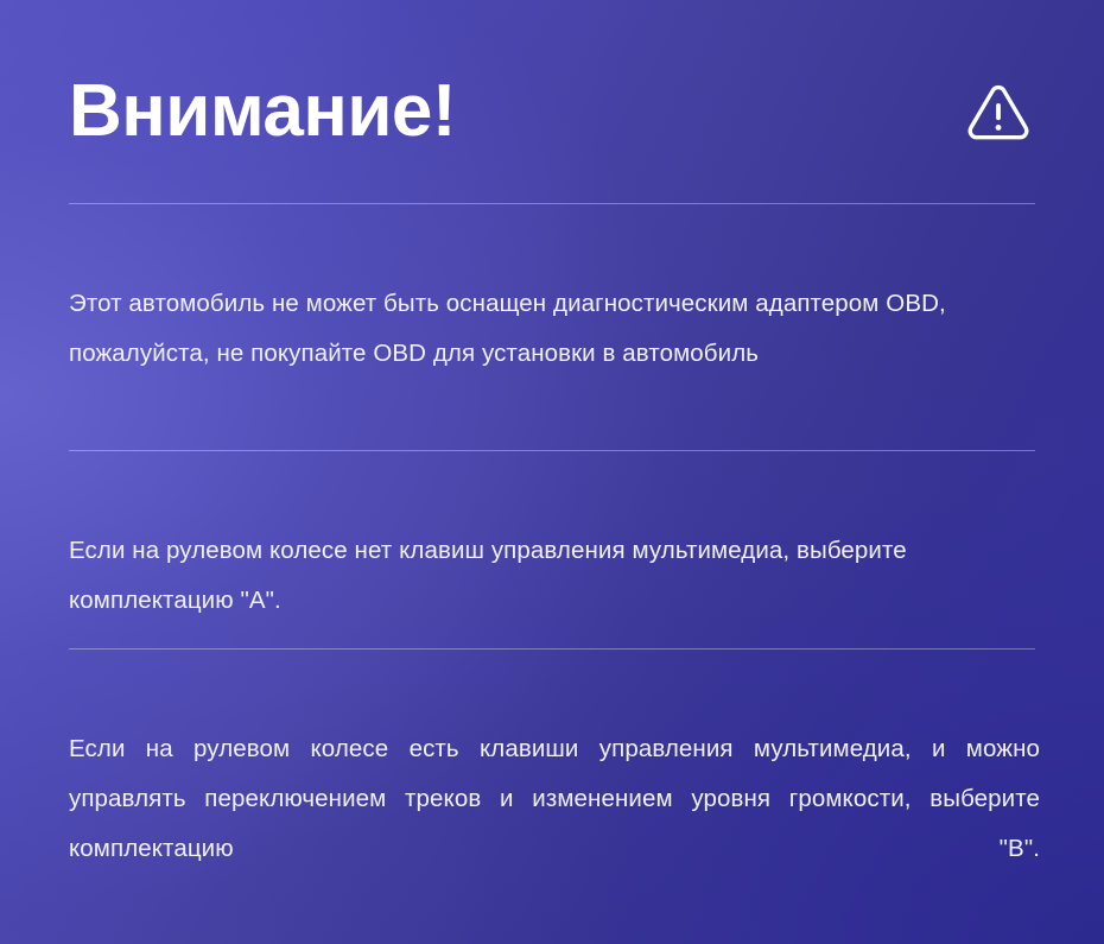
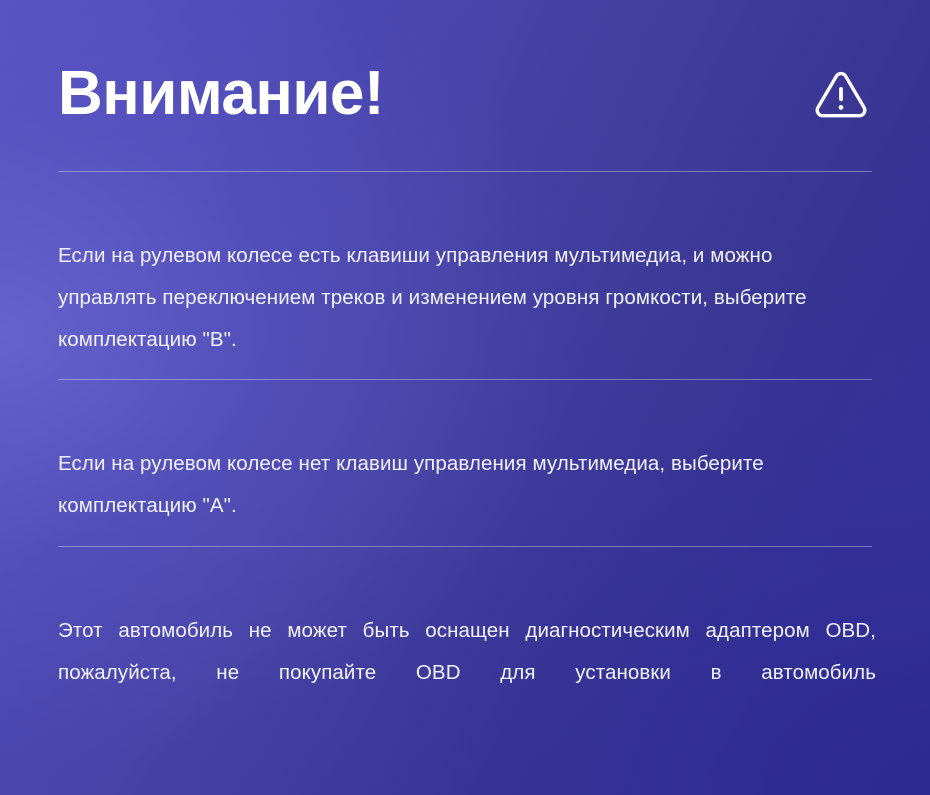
  Внимание!
- Этот автомобиль не может быть оснащен диагностическим адаптером OBD, пожалуйста, не покупайте OBD для установки в автомобиль
+ Если на рулевом колесе есть клавиши управления мультимедиа, и можно управлять переключением треков и изменением уровня громкости, выберите комплектацию "B".
  Если на рулевом колесе нет клавиш управления мультимедиа, выберите комплектацию "A".
- Если на рулевом колесе есть клавиши управления мультимедиа, и можно управлять переключением треков и изменением уровня громкости, выберите комплектацию "B".
+ Этот автомобиль не может быть оснащен диагностическим адаптером OBD, пожалуйста, не покупайте OBD для установки в автомобиль
